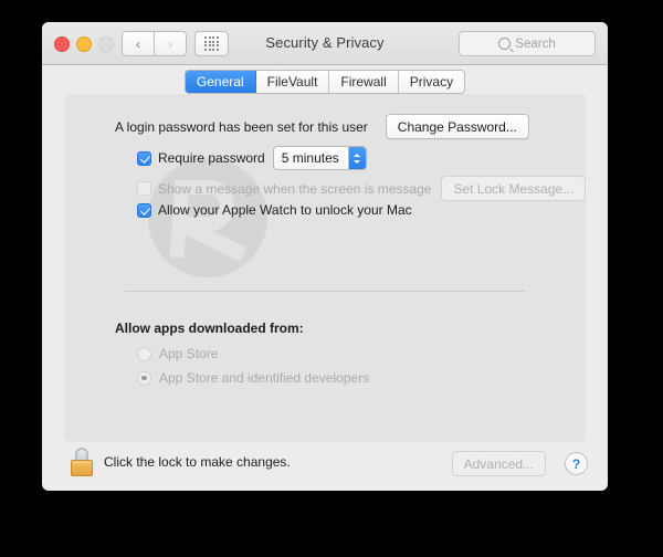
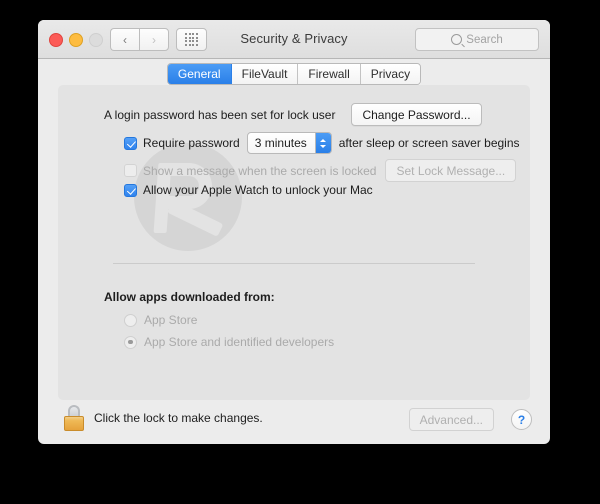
  ‹
  ›
  Security & Privacy
  Search
  General
  FileVault
  Firewall
  Privacy
- A login password has been set for this user
+ A login password has been set for lock user
  Change Password...
  Require password
- 5 minutes
+ 3 minutes
+ after sleep or screen saver begins
- Show a message when the screen is message
+ Show a message when the screen is locked
  Set Lock Message...
  Allow your Apple Watch to unlock your Mac
  Allow apps downloaded from:
  App Store
  App Store and identified developers
  Click the lock to make changes.
  Advanced...
  ?
